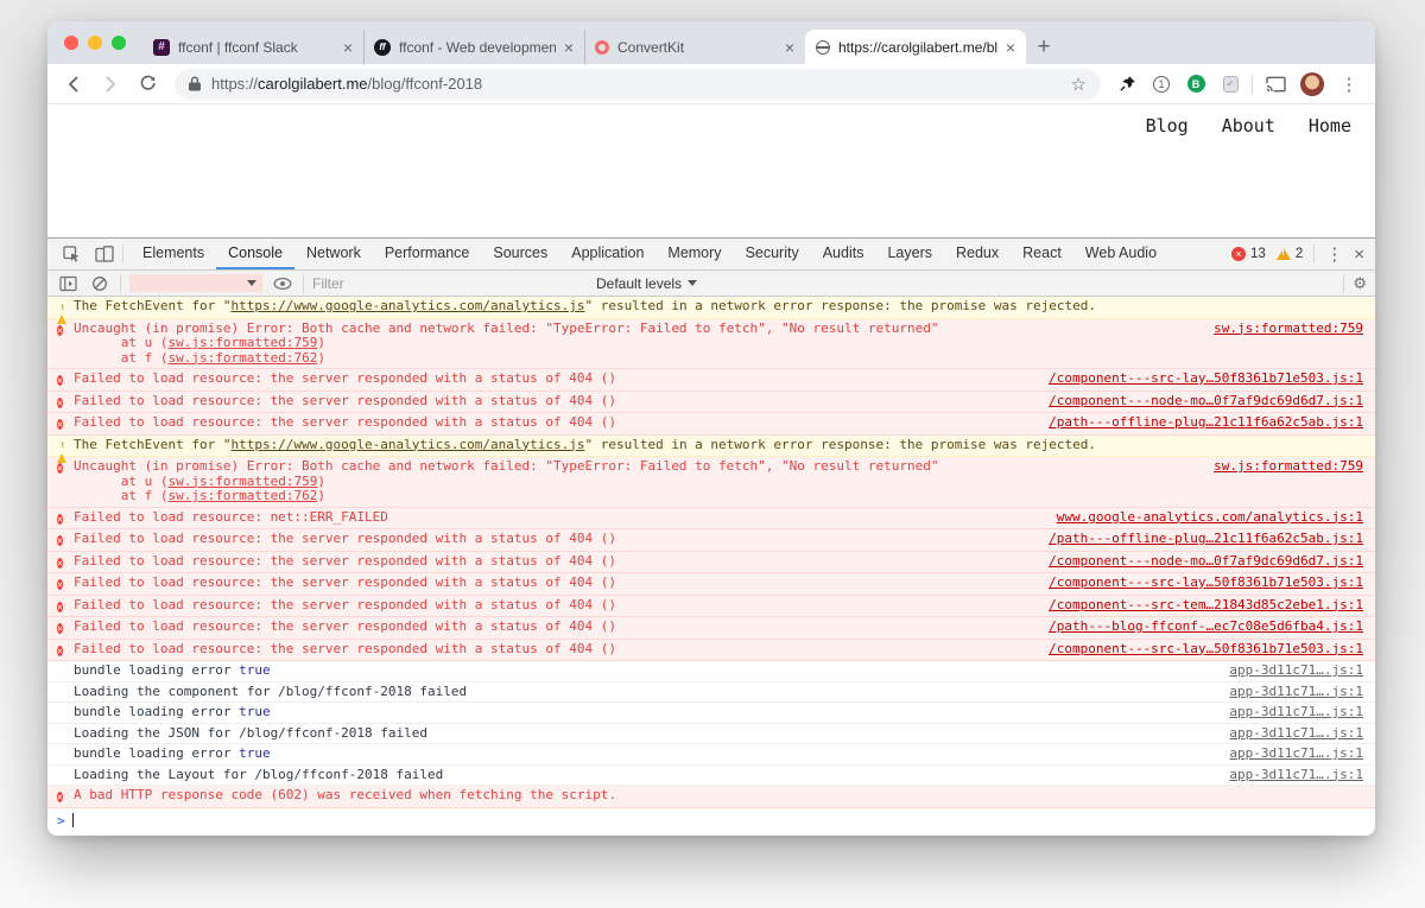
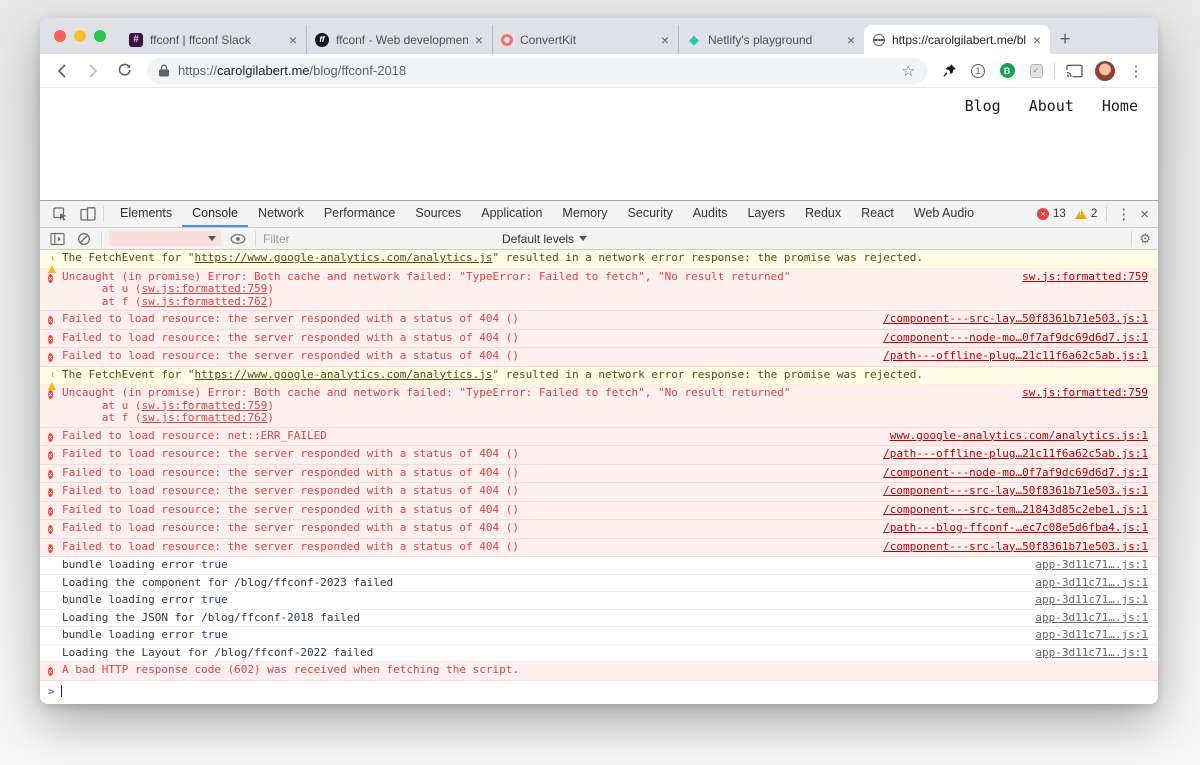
  ffconf | ffconf Slack
  ffconf - Web developmen
  ConvertKit
+ Netlify's playground
  https://carolgilabert.me/bl
  https://carolgilabert.me/blog/ffconf-2018
  Blog
  About
  Home
  Elements
  Console
  Network
  Performance
  Sources
  Application
  Memory
  Security
  Audits
  Layers
  Redux
  React
  Web Audio
  13
  2
  Filter
  Default levels
  The FetchEvent for "https://www.google-analytics.com/analytics.js" resulted in a network error response: the promise was rejected.
  Uncaught (in promise) Error: Both cache and network failed: "TypeError: Failed to fetch", "No result returned"
  at u (sw.js:formatted:759)
  at f (sw.js:formatted:762)
  sw.js:formatted:759
  Failed to load resource: the server responded with a status of 404 ()
  /component---src-lay…50f8361b71e503.js:1
  Failed to load resource: the server responded with a status of 404 ()
  /component---node-mo…0f7af9dc69d6d7.js:1
  Failed to load resource: the server responded with a status of 404 ()
  /path---offline-plug…21c11f6a62c5ab.js:1
  The FetchEvent for "https://www.google-analytics.com/analytics.js" resulted in a network error response: the promise was rejected.
  Uncaught (in promise) Error: Both cache and network failed: "TypeError: Failed to fetch", "No result returned"
  at u (sw.js:formatted:759)
  at f (sw.js:formatted:762)
  sw.js:formatted:759
  Failed to load resource: net::ERR_FAILED
  www.google-analytics.com/analytics.js:1
  Failed to load resource: the server responded with a status of 404 ()
  /path---offline-plug…21c11f6a62c5ab.js:1
  Failed to load resource: the server responded with a status of 404 ()
  /component---node-mo…0f7af9dc69d6d7.js:1
  Failed to load resource: the server responded with a status of 404 ()
  /component---src-lay…50f8361b71e503.js:1
  Failed to load resource: the server responded with a status of 404 ()
  /component---src-tem…21843d85c2ebe1.js:1
  Failed to load resource: the server responded with a status of 404 ()
  /path---blog-ffconf-…ec7c08e5d6fba4.js:1
  Failed to load resource: the server responded with a status of 404 ()
  /component---src-lay…50f8361b71e503.js:1
  bundle loading error true
  app-3d11c71….js:1
- Loading the component for /blog/ffconf-2018 failed
+ Loading the component for /blog/ffconf-2023 failed
  app-3d11c71….js:1
  bundle loading error true
  app-3d11c71….js:1
  Loading the JSON for /blog/ffconf-2018 failed
  app-3d11c71….js:1
  bundle loading error true
  app-3d11c71….js:1
- Loading the Layout for /blog/ffconf-2018 failed
+ Loading the Layout for /blog/ffconf-2022 failed
  app-3d11c71….js:1
  A bad HTTP response code (602) was received when fetching the script.
  >
